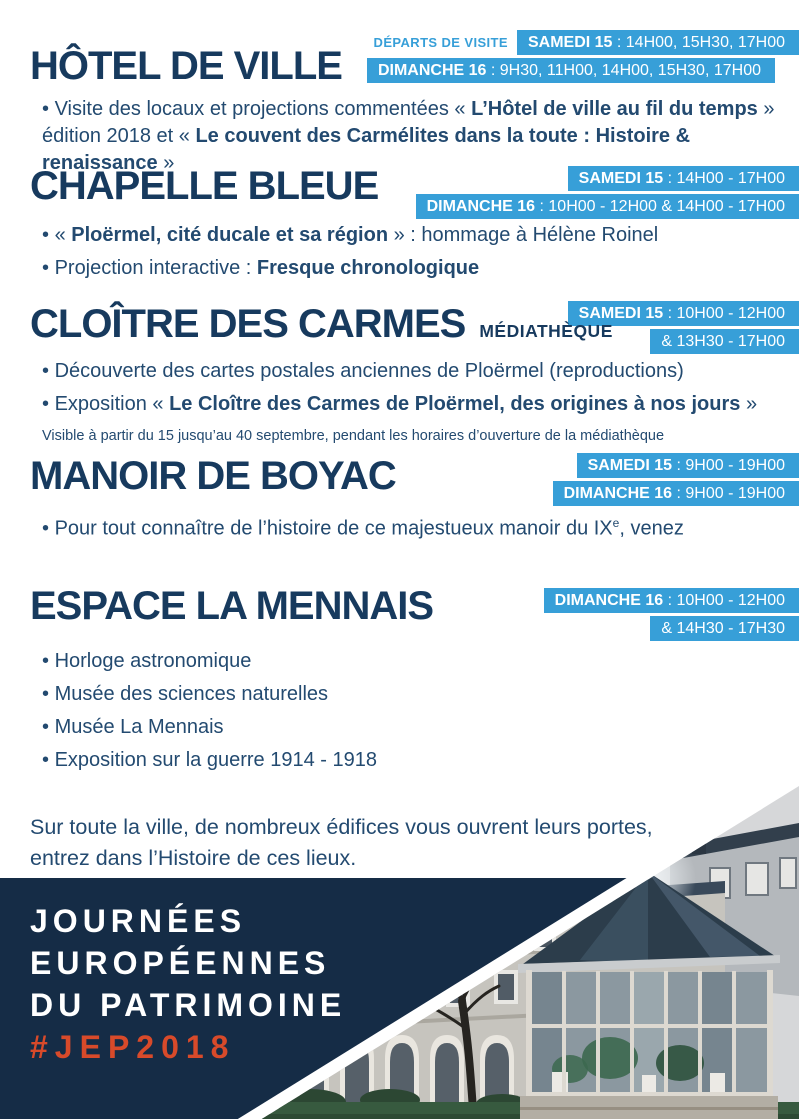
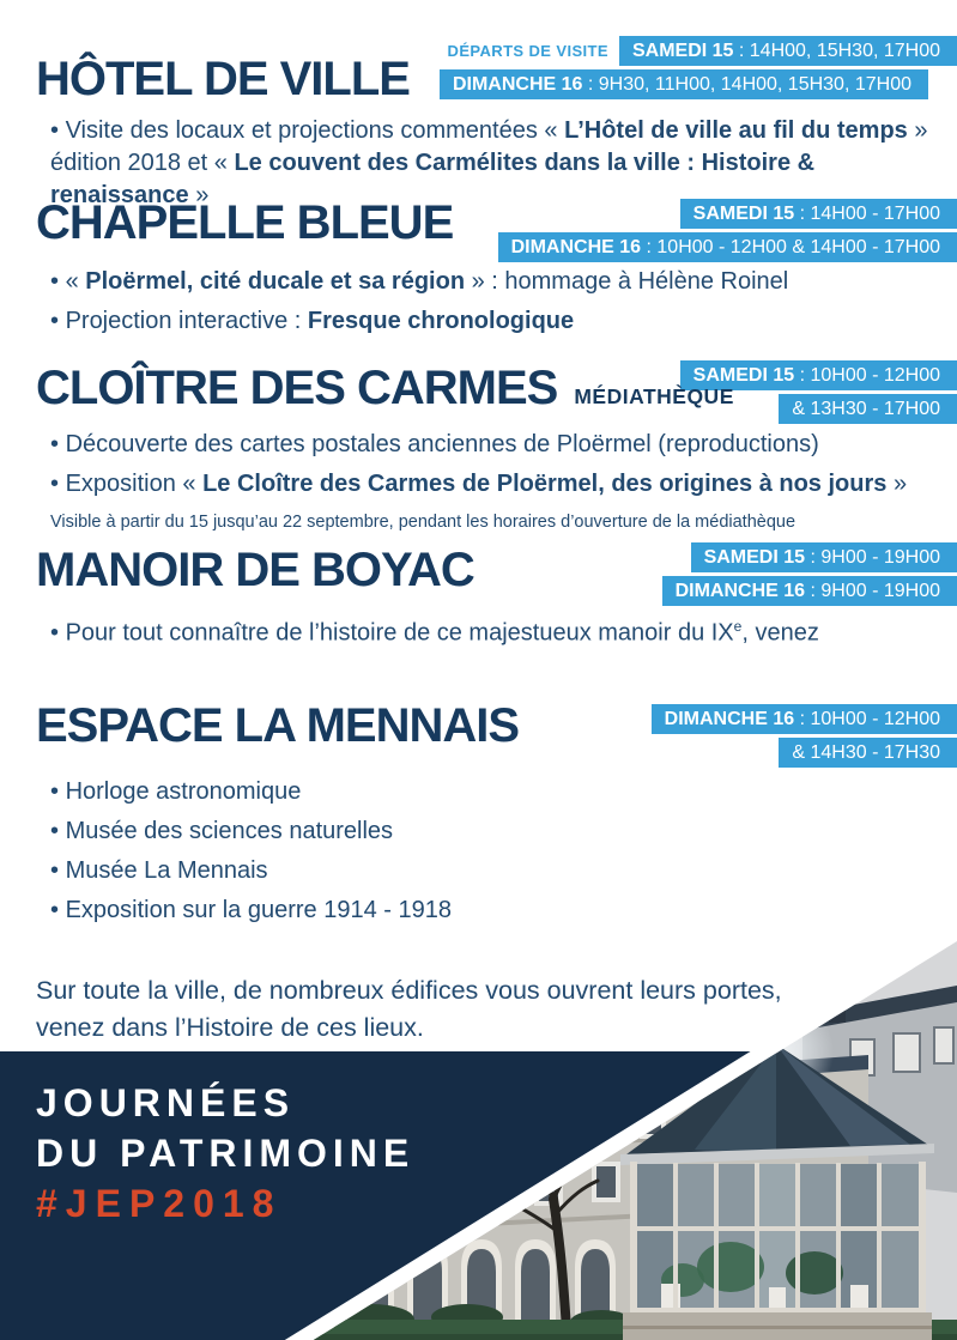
  DÉPARTS DE VISITE
  SAMEDI 15
  : 14H00, 15H30, 17H00
  DIMANCHE 16
  : 9H30, 11H00, 14H00, 15H30, 17H00
  HÔTEL DE VILLE
  • Visite des locaux et projections commentées « L’Hôtel de ville au fil du temps »
- édition 2018 et « Le couvent des Carmélites dans la toute : Histoire & renaissance »
+ édition 2018 et « Le couvent des Carmélites dans la ville : Histoire & renaissance »
  SAMEDI 15
  : 14H00 - 17H00
  DIMANCHE 16
  : 10H00 - 12H00 & 14H00 - 17H00
  CHAPELLE BLEUE
  • « Ploërmel, cité ducale et sa région » : hommage à Hélène Roinel
  • Projection interactive : Fresque chronologique
  SAMEDI 15
  : 10H00 - 12H00
  & 13H30 - 17H00
  CLOÎTRE DES CARMES MÉDIATHÈQUE
  • Découverte des cartes postales anciennes de Ploërmel (reproductions)
  • Exposition « Le Cloître des Carmes de Ploërmel, des origines à nos jours »
- Visible à partir du 15 jusqu’au 40 septembre, pendant les horaires d’ouverture de la médiathèque
+ Visible à partir du 15 jusqu’au 22 septembre, pendant les horaires d’ouverture de la médiathèque
  SAMEDI 15
  : 9H00 - 19H00
  DIMANCHE 16
  : 9H00 - 19H00
  MANOIR DE BOYAC
  • Pour tout connaître de l’histoire de ce majestueux manoir du IXe, venez
  DIMANCHE 16
  : 10H00 - 12H00
  & 14H30 - 17H30
  ESPACE LA MENNAIS
  • Horloge astronomique
  • Musée des sciences naturelles
  • Musée La Mennais
  • Exposition sur la guerre 1914 - 1918
  Sur toute la ville, de nombreux édifices vous ouvrent leurs portes,
- entrez dans l’Histoire de ces lieux.
+ venez dans l’Histoire de ces lieux.
  JOURNÉES
- EUROPÉENNES
  DU PATRIMOINE
  #JEP2018
